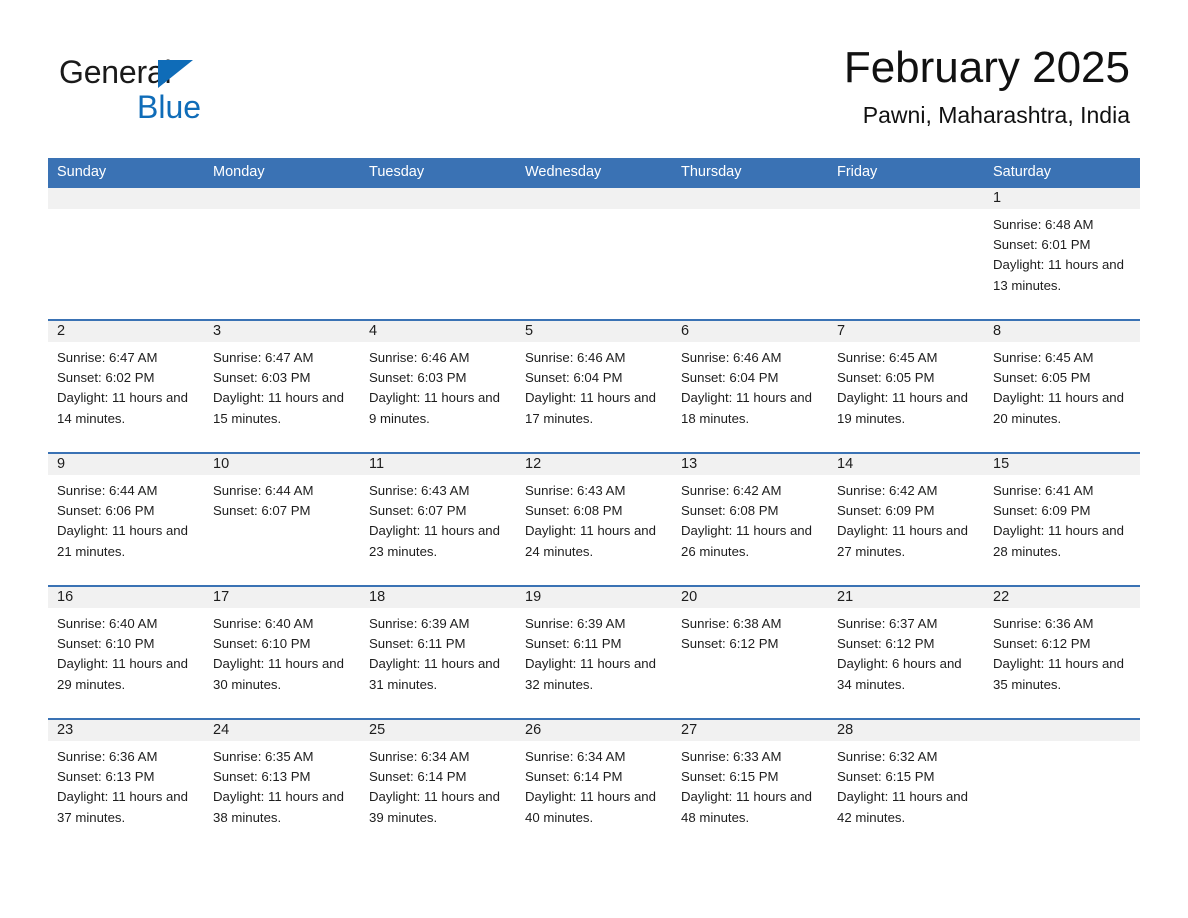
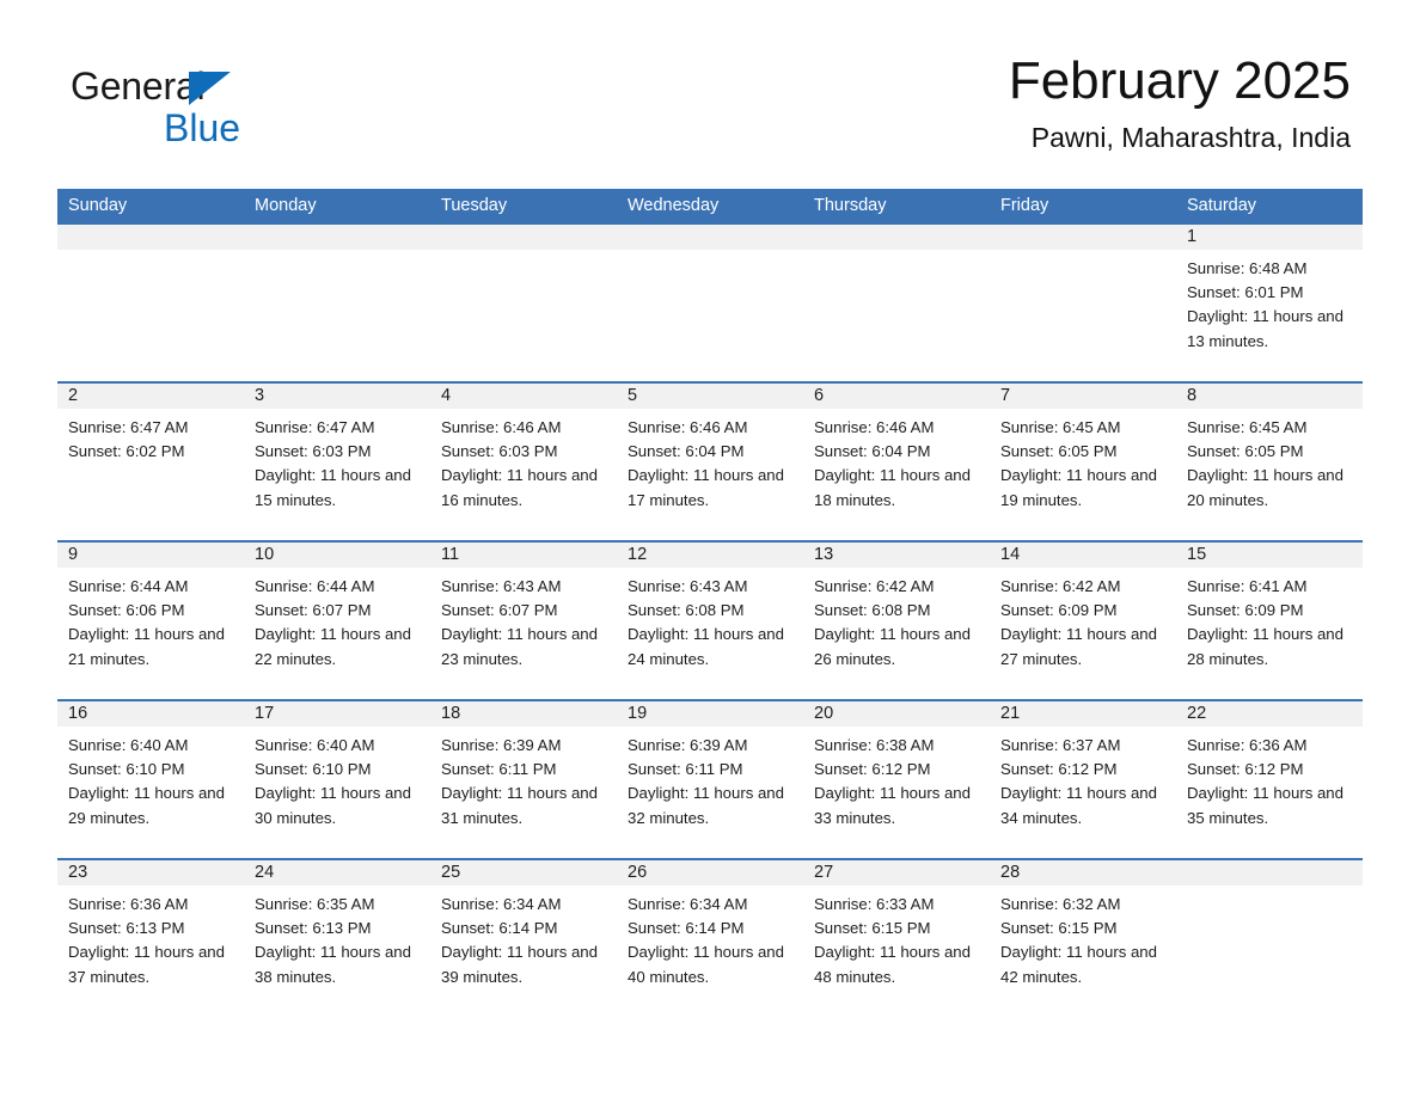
  General
  Blue
  February 2025
  Pawni, Maharashtra, India
  Sunday
  Monday
  Tuesday
  Wednesday
  Thursday
  Friday
  Saturday
  1
  Sunrise: 6:48 AM
  Sunset: 6:01 PM
  Daylight: 11 hours and 13 minutes.
  2
  Sunrise: 6:47 AM
  Sunset: 6:02 PM
- Daylight: 11 hours and 14 minutes.
  3
  Sunrise: 6:47 AM
  Sunset: 6:03 PM
  Daylight: 11 hours and 15 minutes.
  4
  Sunrise: 6:46 AM
  Sunset: 6:03 PM
- Daylight: 11 hours and 9 minutes.
+ Daylight: 11 hours and 16 minutes.
  5
  Sunrise: 6:46 AM
  Sunset: 6:04 PM
  Daylight: 11 hours and 17 minutes.
  6
  Sunrise: 6:46 AM
  Sunset: 6:04 PM
  Daylight: 11 hours and 18 minutes.
  7
  Sunrise: 6:45 AM
  Sunset: 6:05 PM
  Daylight: 11 hours and 19 minutes.
  8
  Sunrise: 6:45 AM
  Sunset: 6:05 PM
  Daylight: 11 hours and 20 minutes.
  9
  Sunrise: 6:44 AM
  Sunset: 6:06 PM
  Daylight: 11 hours and 21 minutes.
  10
  Sunrise: 6:44 AM
  Sunset: 6:07 PM
+ Daylight: 11 hours and 22 minutes.
  11
  Sunrise: 6:43 AM
  Sunset: 6:07 PM
  Daylight: 11 hours and 23 minutes.
  12
  Sunrise: 6:43 AM
  Sunset: 6:08 PM
  Daylight: 11 hours and 24 minutes.
  13
  Sunrise: 6:42 AM
  Sunset: 6:08 PM
  Daylight: 11 hours and 26 minutes.
  14
  Sunrise: 6:42 AM
  Sunset: 6:09 PM
  Daylight: 11 hours and 27 minutes.
  15
  Sunrise: 6:41 AM
  Sunset: 6:09 PM
  Daylight: 11 hours and 28 minutes.
  16
  Sunrise: 6:40 AM
  Sunset: 6:10 PM
  Daylight: 11 hours and 29 minutes.
  17
  Sunrise: 6:40 AM
  Sunset: 6:10 PM
  Daylight: 11 hours and 30 minutes.
  18
  Sunrise: 6:39 AM
  Sunset: 6:11 PM
  Daylight: 11 hours and 31 minutes.
  19
  Sunrise: 6:39 AM
  Sunset: 6:11 PM
  Daylight: 11 hours and 32 minutes.
  20
  Sunrise: 6:38 AM
  Sunset: 6:12 PM
+ Daylight: 11 hours and 33 minutes.
  21
  Sunrise: 6:37 AM
  Sunset: 6:12 PM
- Daylight: 6 hours and 34 minutes.
+ Daylight: 11 hours and 34 minutes.
  22
  Sunrise: 6:36 AM
  Sunset: 6:12 PM
  Daylight: 11 hours and 35 minutes.
  23
  Sunrise: 6:36 AM
  Sunset: 6:13 PM
  Daylight: 11 hours and 37 minutes.
  24
  Sunrise: 6:35 AM
  Sunset: 6:13 PM
  Daylight: 11 hours and 38 minutes.
  25
  Sunrise: 6:34 AM
  Sunset: 6:14 PM
  Daylight: 11 hours and 39 minutes.
  26
  Sunrise: 6:34 AM
  Sunset: 6:14 PM
  Daylight: 11 hours and 40 minutes.
  27
  Sunrise: 6:33 AM
  Sunset: 6:15 PM
  Daylight: 11 hours and 48 minutes.
  28
  Sunrise: 6:32 AM
  Sunset: 6:15 PM
  Daylight: 11 hours and 42 minutes.
